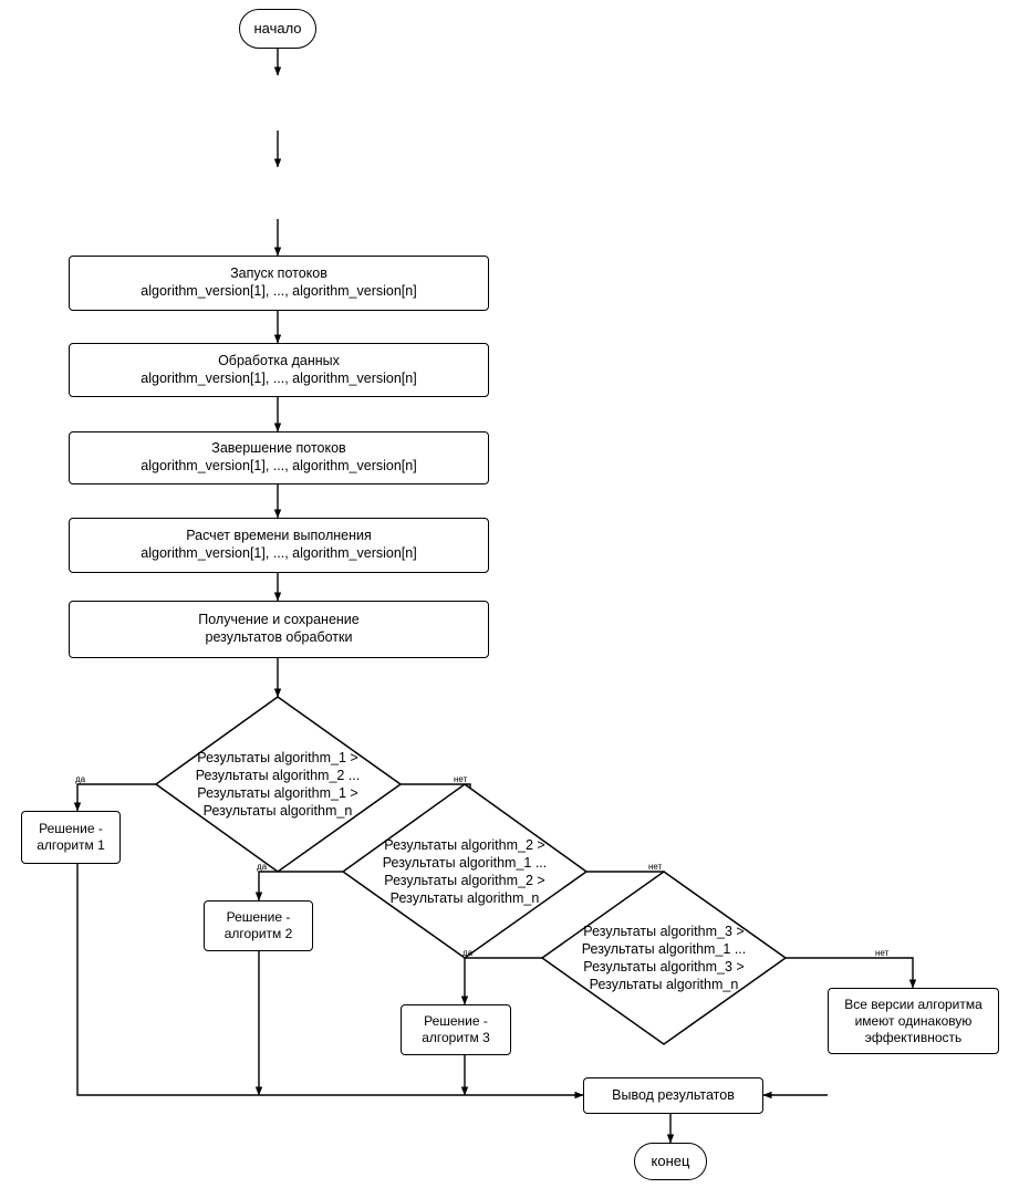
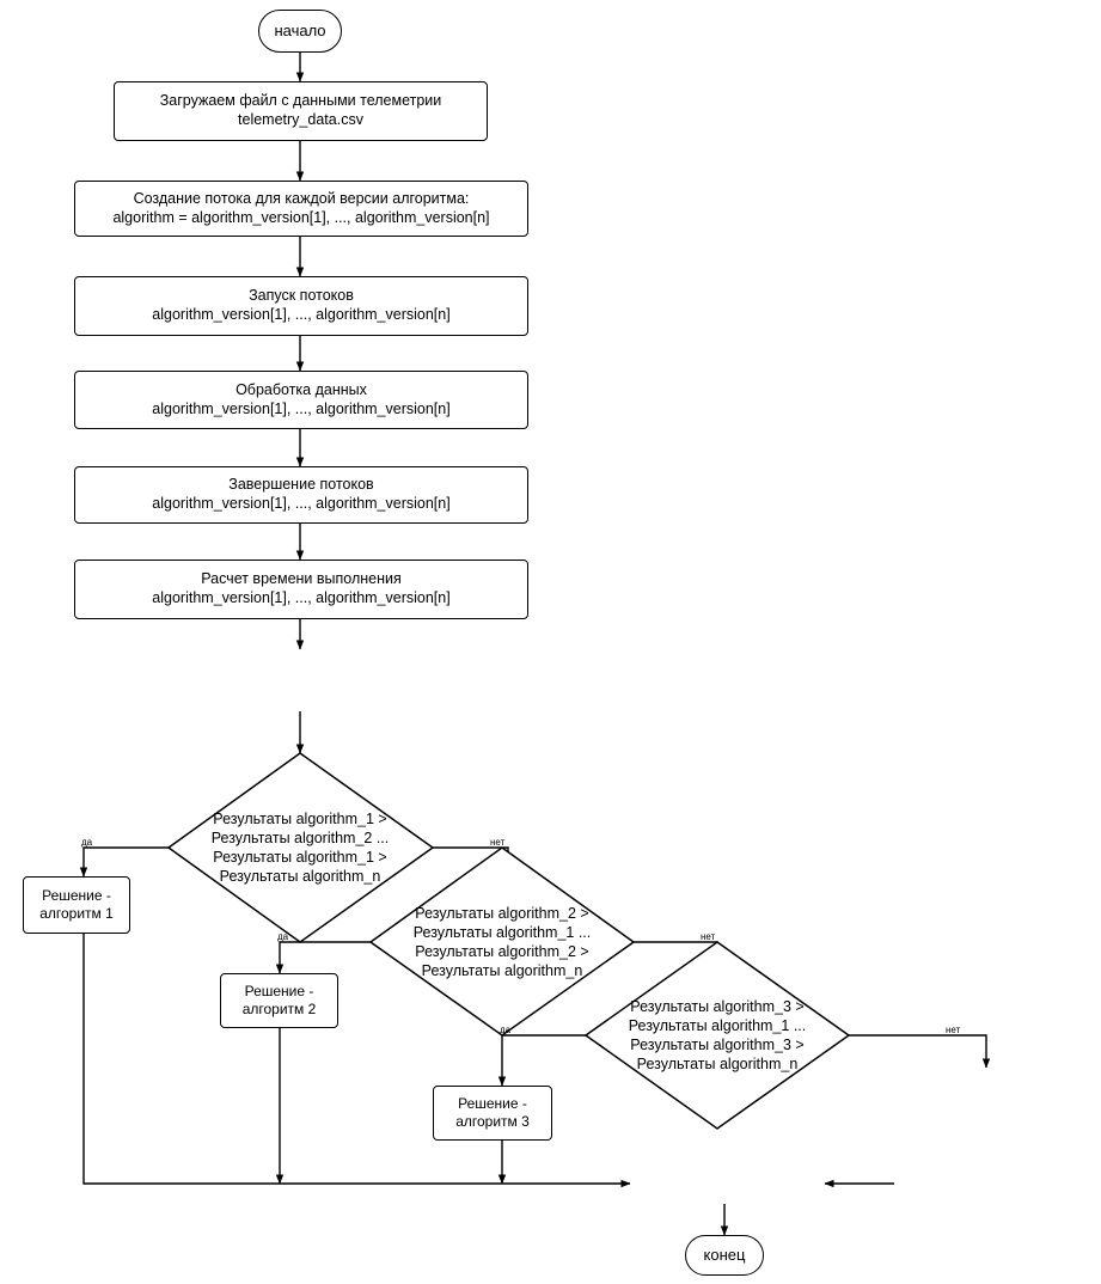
  начало
+ Загружаем файл с данными телеметрии
+ telemetry_data.csv
+ Создание потока для каждой версии алгоритма:
+ algorithm = algorithm_version[1], ..., algorithm_version[n]
  Запуск потоков
  algorithm_version[1], ..., algorithm_version[n]
  Обработка данных
  algorithm_version[1], ..., algorithm_version[n]
  Завершение потоков
  algorithm_version[1], ..., algorithm_version[n]
  Расчет времени выполнения
  algorithm_version[1], ..., algorithm_version[n]
- Получение и сохранение
- результатов обработки
  Результаты algorithm_1 >
  Результаты algorithm_2 ...
  Результаты algorithm_1 >
  Результаты algorithm_n
  Результаты algorithm_2 >
  Результаты algorithm_1 ...
  Результаты algorithm_2 >
  Результаты algorithm_n
  Результаты algorithm_3 >
  Результаты algorithm_1 ...
  Результаты algorithm_3 >
  Результаты algorithm_n
  Решение -
  алгоритм 1
  Решение -
  алгоритм 2
  Решение -
  алгоритм 3
- Все версии алгоритма
- имеют одинаковую
- эффективность
- Вывод результатов
  конец
  да
  нет
  да
  нет
  да
  нет
